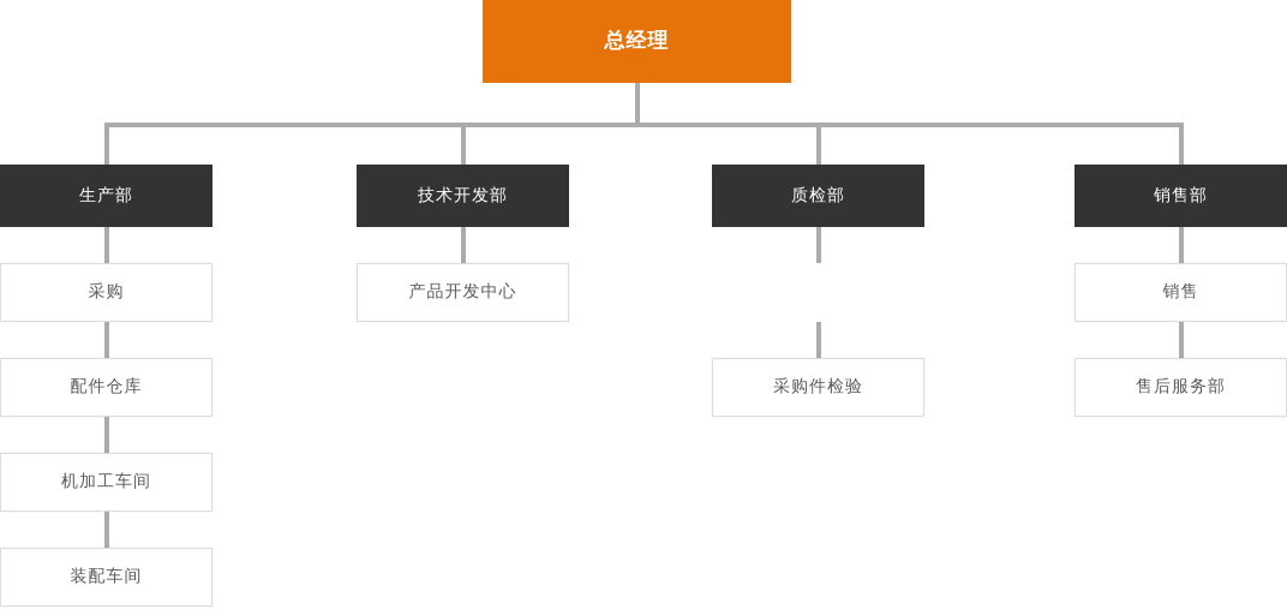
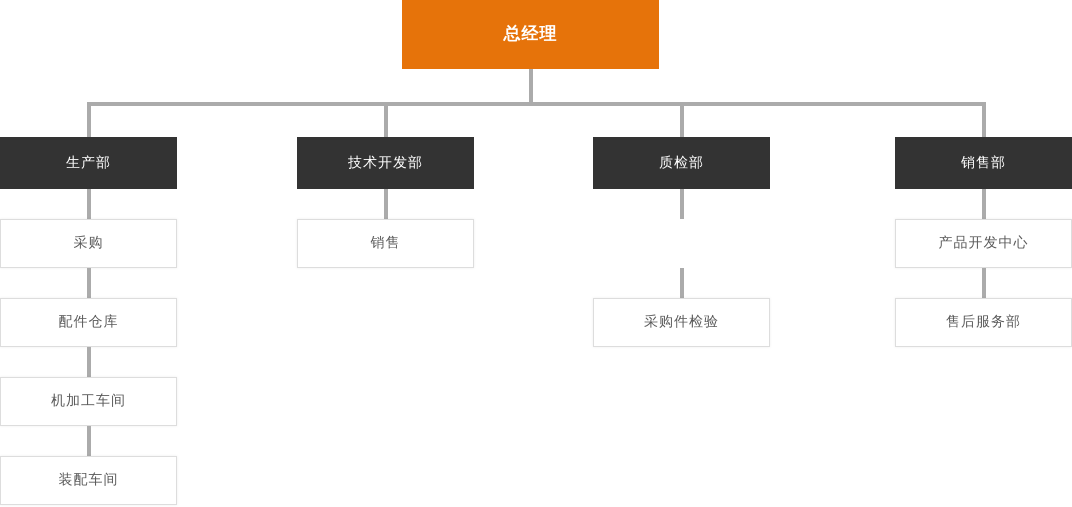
  总经理
  生产部
  采购
  配件仓库
  机加工车间
  装配车间
  技术开发部
- 产品开发中心
+ 销售
  质检部
  采购件检验
  销售部
- 销售
+ 产品开发中心
  售后服务部
